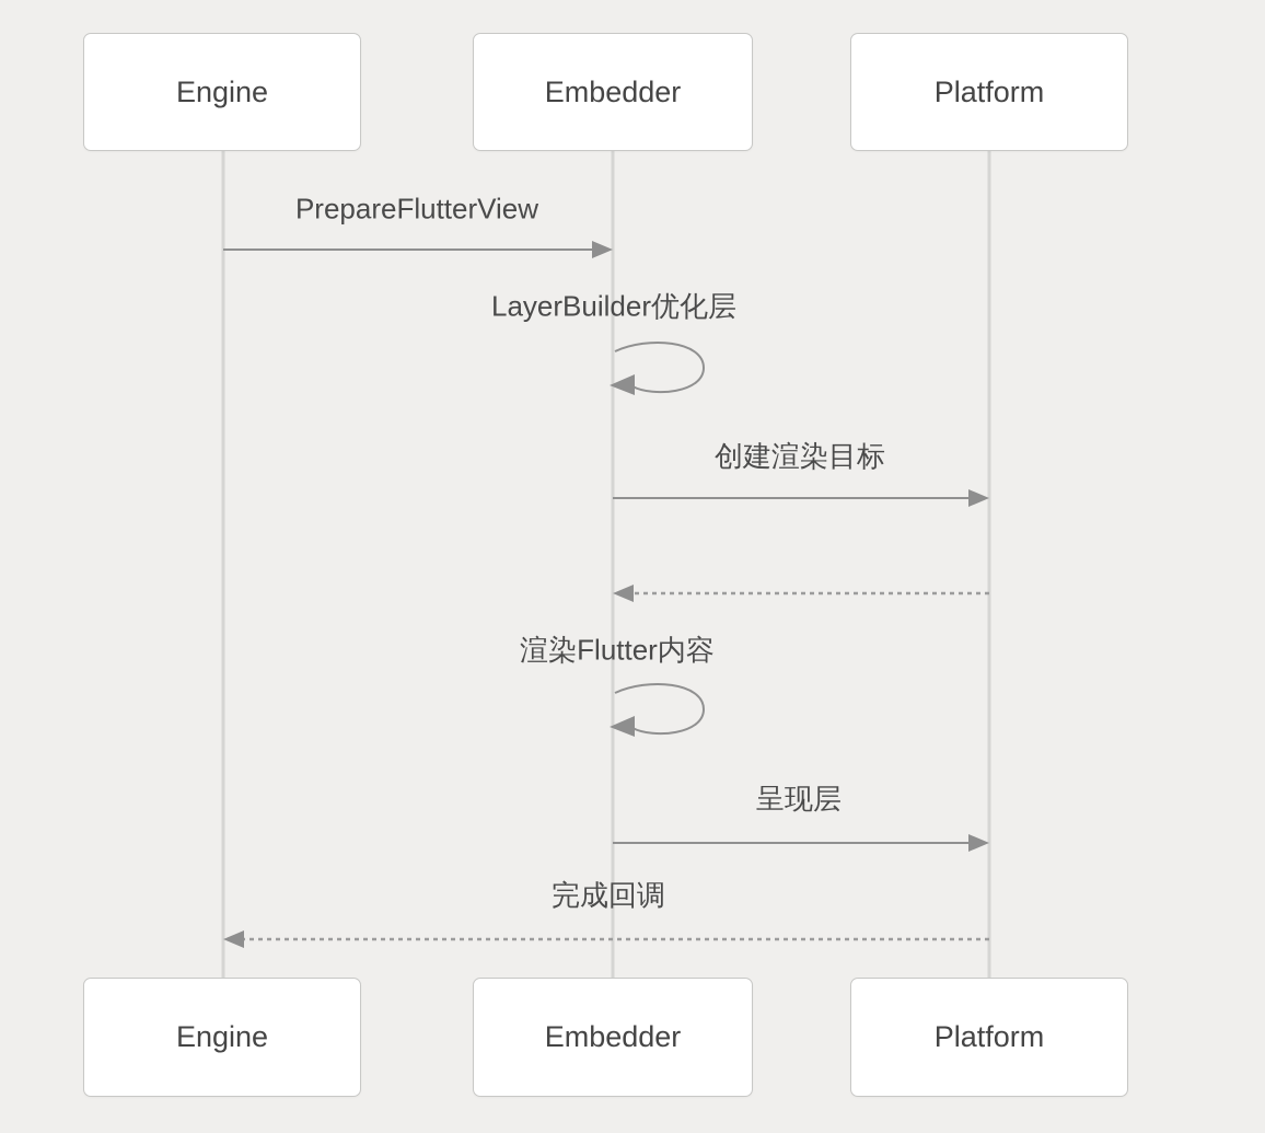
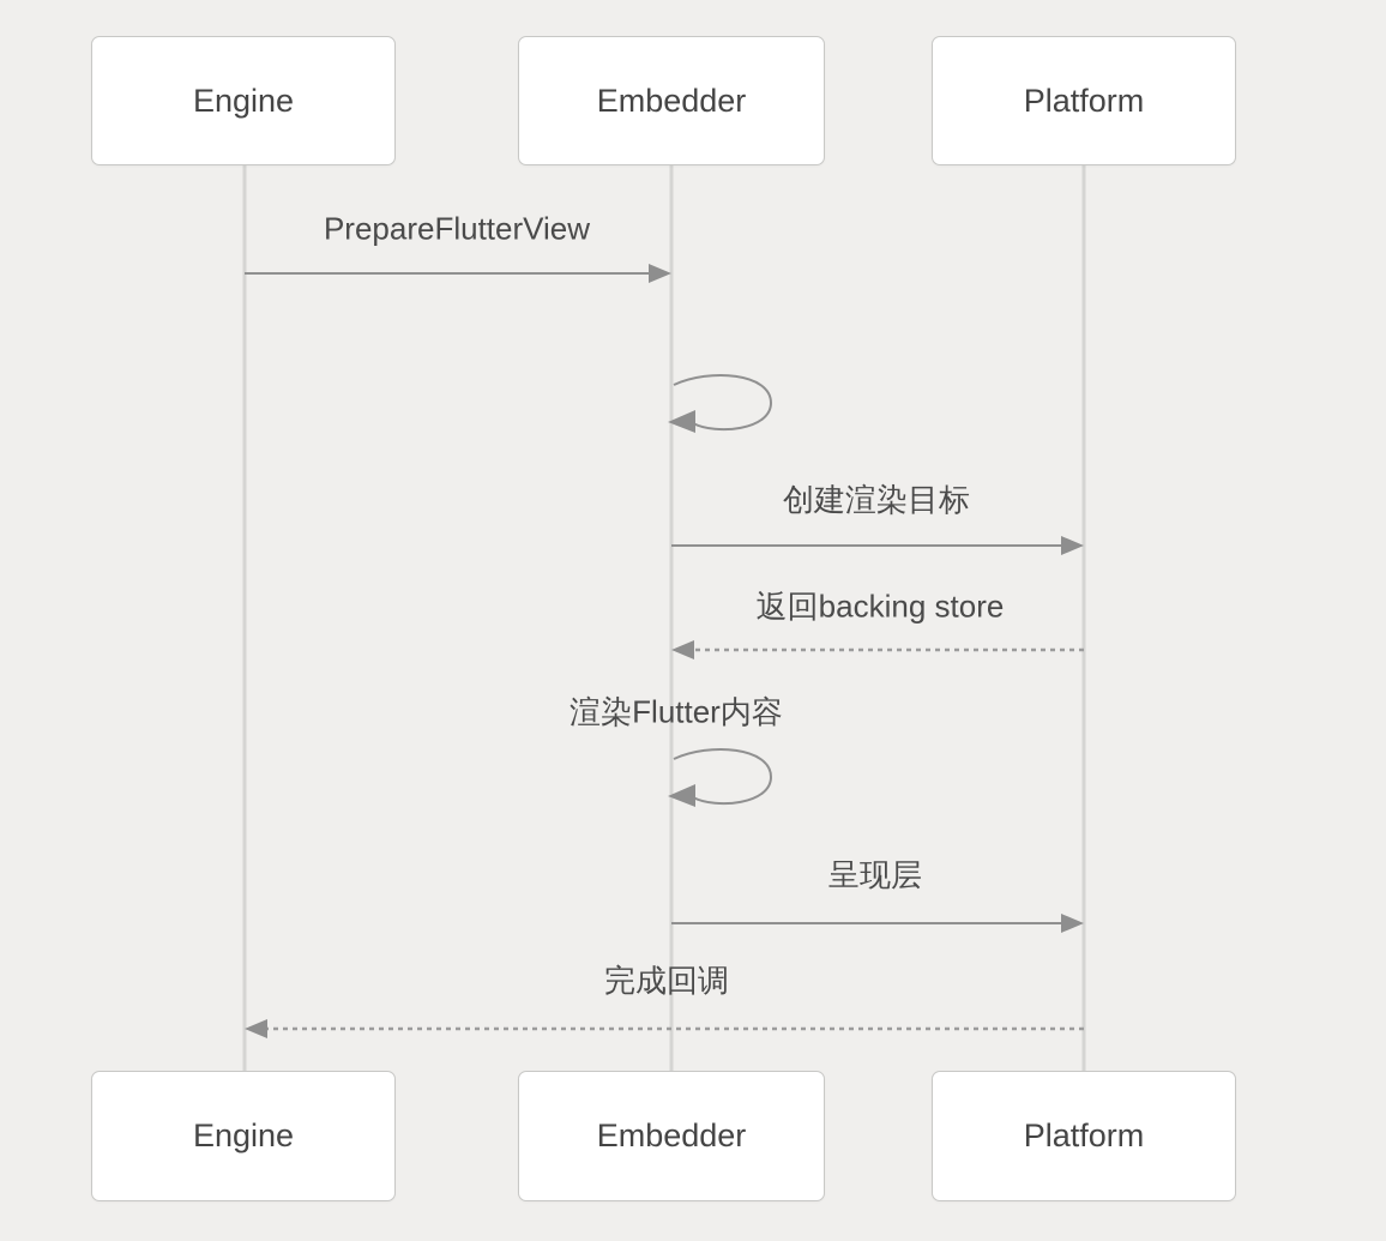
  Engine
  Embedder
  Platform
  Engine
  Embedder
  Platform
  PrepareFlutterView
- LayerBuilder优化层
  创建渲染目标
+ 返回backing store
  渲染Flutter内容
  呈现层
  完成回调
